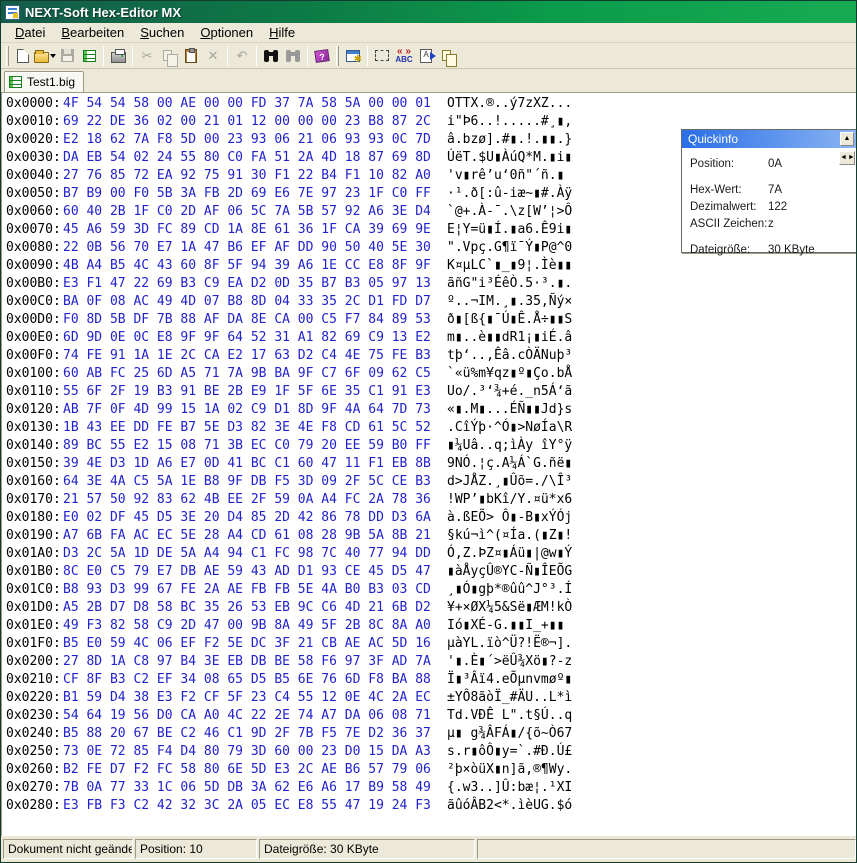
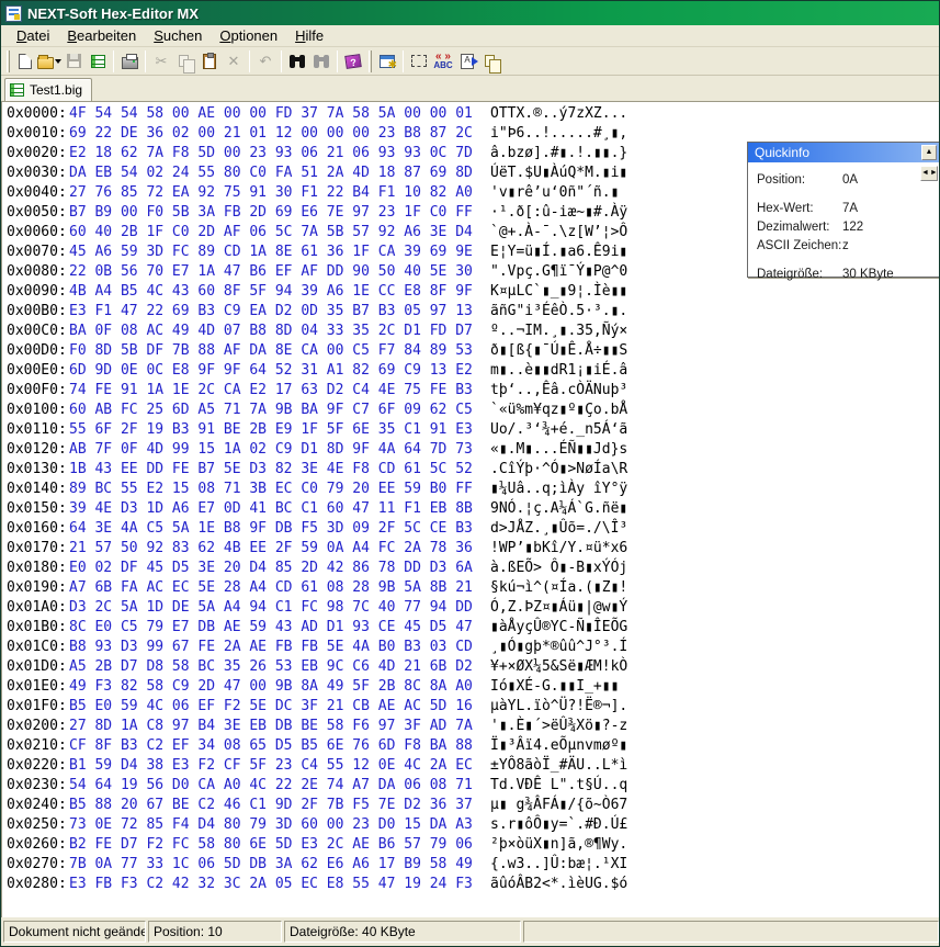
  NEXT-Soft Hex-Editor MX
  Datei
  Bearbeiten
  Suchen
  Optionen
  Hilfe
  ✂
  ✕
  ↶
  « »
  ABC
  A
  Test1.big
  0x0000:
  4F 54 54 58 00 AE 00 00 FD 37 7A 58 5A 00 00 01
  OTTX.®..ý7zXZ...
  0x0010:
  69 22 DE 36 02 00 21 01 12 00 00 00 23 B8 87 2C
  i"Þ6..!.....#¸▮,
  0x0020:
  E2 18 62 7A F8 5D 00 23 93 06 21 06 93 93 0C 7D
  â.bzø].#▮.!.▮▮.}
  0x0030:
  DA EB 54 02 24 55 80 C0 FA 51 2A 4D 18 87 69 8D
  ÚëT.$U▮ÀúQ*M.▮i▮
  0x0040:
  27 76 85 72 EA 92 75 91 30 F1 22 B4 F1 10 82 A0
  'v▮rê’u‘0ñ"´ñ.▮
  0x0050:
  B7 B9 00 F0 5B 3A FB 2D 69 E6 7E 97 23 1F C0 FF
  ·¹.ð[:û-iæ~▮#.Àÿ
  0x0060:
  60 40 2B 1F C0 2D AF 06 5C 7A 5B 57 92 A6 3E D4
  `@+.À-¯.\z[W’¦>Ô
  0x0070:
  45 A6 59 3D FC 89 CD 1A 8E 61 36 1F CA 39 69 9E
  E¦Y=ü▮Í.▮a6.Ê9i▮
  0x0080:
  22 0B 56 70 E7 1A 47 B6 EF AF DD 90 50 40 5E 30
  ".Vpç.G¶ï¯Ý▮P@^0
  0x0090:
  4B A4 B5 4C 43 60 8F 5F 94 39 A6 1E CC E8 8F 9F
  K¤µLC`▮_▮9¦.Ìè▮▮
  0x00B0:
  E3 F1 47 22 69 B3 C9 EA D2 0D 35 B7 B3 05 97 13
  ãñG"i³ÉêÒ.5·³.▮.
  0x00C0:
  BA 0F 08 AC 49 4D 07 B8 8D 04 33 35 2C D1 FD D7
  º..¬IM.¸▮.35,Ñý×
  0x00D0:
  F0 8D 5B DF 7B 88 AF DA 8E CA 00 C5 F7 84 89 53
  ð▮[ß{▮¯Ú▮Ê.Å÷▮▮S
  0x00E0:
  6D 9D 0E 0C E8 9F 9F 64 52 31 A1 82 69 C9 13 E2
  m▮..è▮▮dR1¡▮iÉ.â
  0x00F0:
  74 FE 91 1A 1E 2C CA E2 17 63 D2 C4 4E 75 FE B3
  tþ‘..,Êâ.cÒÄNuþ³
  0x0100:
  60 AB FC 25 6D A5 71 7A 9B BA 9F C7 6F 09 62 C5
  `«ü%m¥qz▮º▮Ço.bÅ
  0x0110:
  55 6F 2F 19 B3 91 BE 2B E9 1F 5F 6E 35 C1 91 E3
  Uo/.³‘¾+é._n5Á‘ã
  0x0120:
  AB 7F 0F 4D 99 15 1A 02 C9 D1 8D 9F 4A 64 7D 73
  «▮.M▮...ÉÑ▮▮Jd}s
  0x0130:
  1B 43 EE DD FE B7 5E D3 82 3E 4E F8 CD 61 5C 52
  .CîÝþ·^Ó▮>NøÍa\R
  0x0140:
  89 BC 55 E2 15 08 71 3B EC C0 79 20 EE 59 B0 FF
  ▮¼Uâ..q;ìÀy îY°ÿ
  0x0150:
  39 4E D3 1D A6 E7 0D 41 BC C1 60 47 11 F1 EB 8B
  9NÓ.¦ç.A¼Á`G.ñë▮
  0x0160:
  64 3E 4A C5 5A 1E B8 9F DB F5 3D 09 2F 5C CE B3
  d>JÅZ.¸▮Ûõ=./\Î³
  0x0170:
  21 57 50 92 83 62 4B EE 2F 59 0A A4 FC 2A 78 36
  !WP’▮bKî/Y.¤ü*x6
  0x0180:
  E0 02 DF 45 D5 3E 20 D4 85 2D 42 86 78 DD D3 6A
  à.ßEÕ> Ô▮-B▮xÝÓj
  0x0190:
  A7 6B FA AC EC 5E 28 A4 CD 61 08 28 9B 5A 8B 21
  §kú¬ì^(¤Ía.(▮Z▮!
  0x01A0:
  D3 2C 5A 1D DE 5A A4 94 C1 FC 98 7C 40 77 94 DD
  Ó,Z.ÞZ¤▮Áü▮|@w▮Ý
  0x01B0:
  8C E0 C5 79 E7 DB AE 59 43 AD D1 93 CE 45 D5 47
  ▮àÅyçÛ®YC-Ñ▮ÎEÕG
  0x01C0:
  B8 93 D3 99 67 FE 2A AE FB FB 5E 4A B0 B3 03 CD
  ¸▮Ó▮gþ*®ûû^J°³.Í
  0x01D0:
  A5 2B D7 D8 58 BC 35 26 53 EB 9C C6 4D 21 6B D2
  ¥+×ØX¼5&Së▮ÆM!kÒ
  0x01E0:
  49 F3 82 58 C9 2D 47 00 9B 8A 49 5F 2B 8C 8A A0
  Ió▮XÉ-G.▮▮I_+▮▮
  0x01F0:
  B5 E0 59 4C 06 EF F2 5E DC 3F 21 CB AE AC 5D 16
  µàYL.ïò^Ü?!Ë®¬].
  0x0200:
  27 8D 1A C8 97 B4 3E EB DB BE 58 F6 97 3F AD 7A
  '▮.È▮´>ëÛ¾Xö▮?-z
  0x0210:
  CF 8F B3 C2 EF 34 08 65 D5 B5 6E 76 6D F8 BA 88
  Ï▮³Âï4.eÕµnvmøº▮
  0x0220:
  B1 59 D4 38 E3 F2 CF 5F 23 C4 55 12 0E 4C 2A EC
  ±YÔ8ãòÏ_#ÄU..L*ì
  0x0230:
  54 64 19 56 D0 CA A0 4C 22 2E 74 A7 DA 06 08 71
  Td.VÐÊ L".t§Ú..q
  0x0240:
  B5 88 20 67 BE C2 46 C1 9D 2F 7B F5 7E D2 36 37
  µ▮ g¾ÂFÁ▮/{õ~Ò67
  0x0250:
  73 0E 72 85 F4 D4 80 79 3D 60 00 23 D0 15 DA A3
  s.r▮ôÔ▮y=`.#Ð.Ú£
  0x0260:
  B2 FE D7 F2 FC 58 80 6E 5D E3 2C AE B6 57 79 06
  ²þ×òüX▮n]ã,®¶Wy.
  0x0270:
  7B 0A 77 33 1C 06 5D DB 3A 62 E6 A6 17 B9 58 49
  {.w3..]Û:bæ¦.¹XI
  0x0280:
  E3 FB F3 C2 42 32 3C 2A 05 EC E8 55 47 19 24 F3
  ãûóÂB2<*.ìèUG.$ó
  Quickinfo
  Position:
  0A
  Hex-Wert:
  7A
  Dezimalwert:
  122
  ASCII Zeichen:
  z
  Dateigröße:
  30 KByte
  Dokument nicht geände
  Position: 10
- Dateigröße: 30 KByte
+ Dateigröße: 40 KByte
